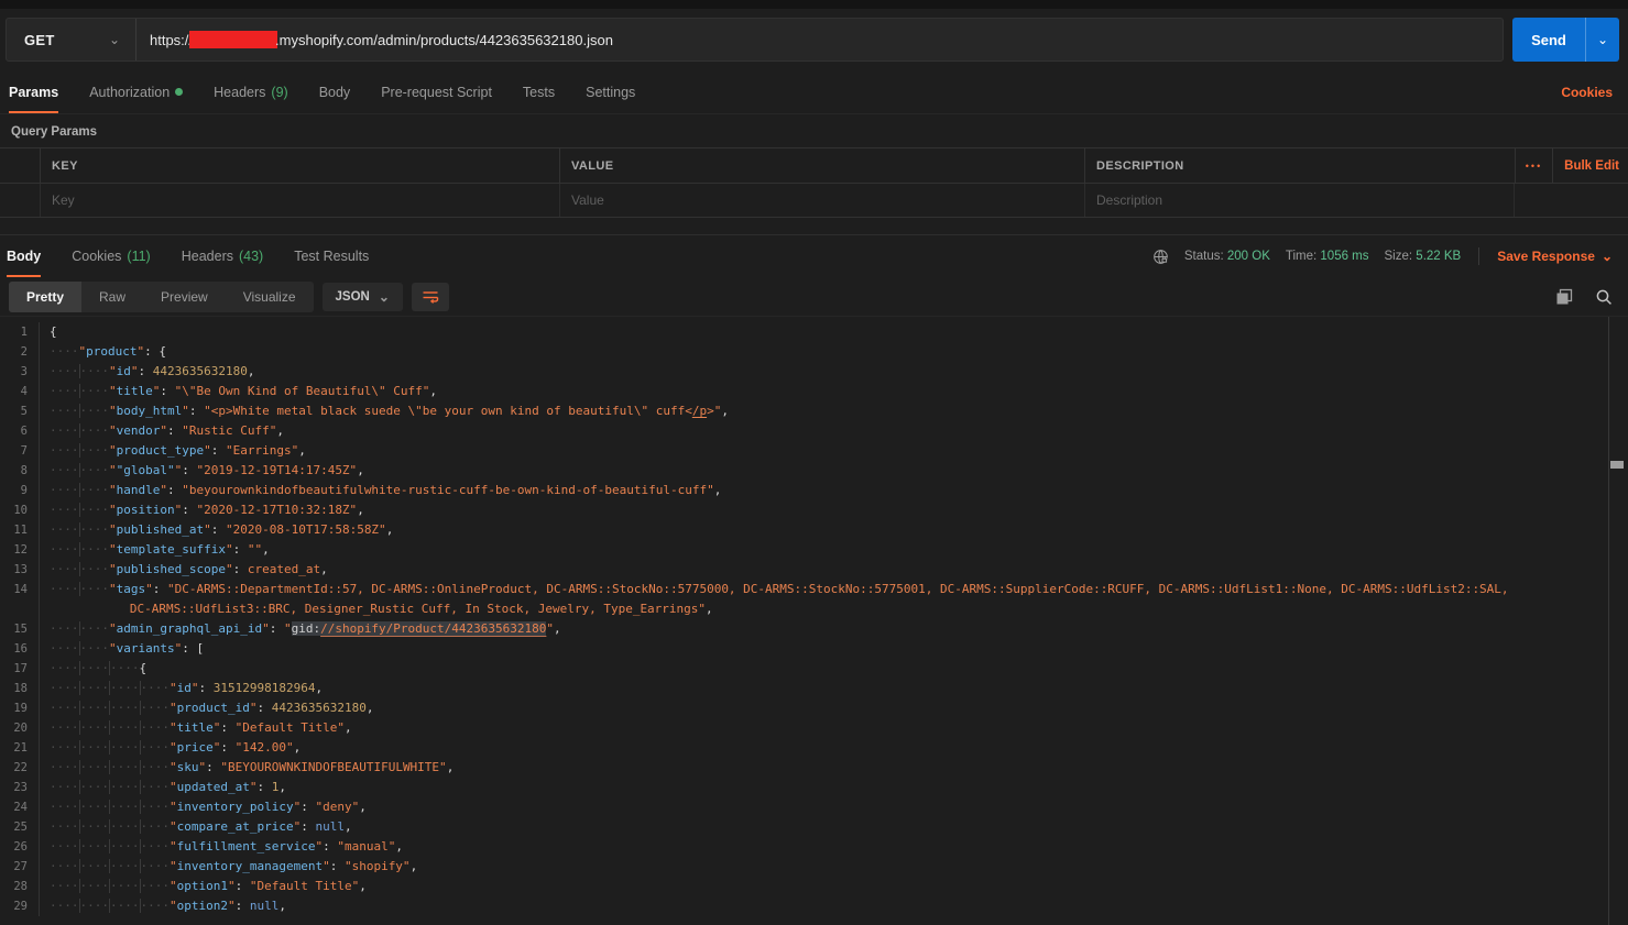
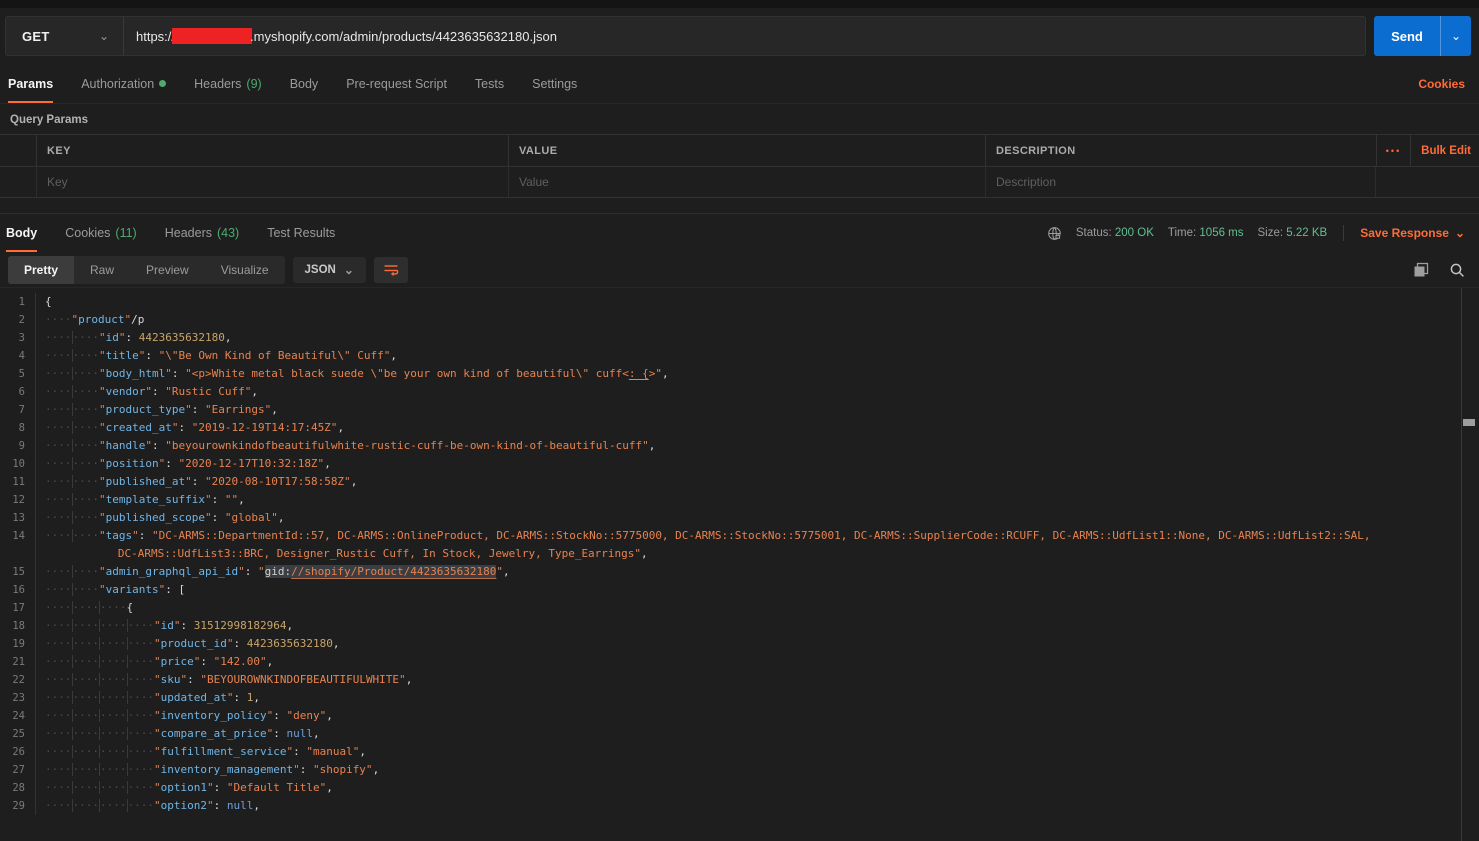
  GET
  ⌄
  https:/
  .myshopify.com/admin/products/4423635632180.json
  Send
  ⌄
  Params
  Authorization
  Headers
  (9)
  Body
  Pre-request Script
  Tests
  Settings
  Cookies
  Query Params
  KEY
  VALUE
  DESCRIPTION
  •••
  Bulk Edit
  Key
  Value
  Description
  Body
  Cookies
  (11)
  Headers
  (43)
  Test Results
  Status: 200 OK
  Time: 1056 ms
  Size: 5.22 KB
  Save Response
  ⌄
  Pretty
  Raw
  Preview
  Visualize
  JSON
  ⌄
  1
  {
  2
- ····"product": {
+ ····"product"/p
  3
  ········"id": 4423635632180,
  4
  ········"title": "\"Be Own Kind of Beautiful\" Cuff",
  5
- ········"body_html": "<p>White metal black suede \"be your own kind of beautiful\" cuff</p>",
+ ········"body_html": "<p>White metal black suede \"be your own kind of beautiful\" cuff<: {>",
  6
  ········"vendor": "Rustic Cuff",
  7
  ········"product_type": "Earrings",
  8
- ········""global"": "2019-12-19T14:17:45Z",
+ ········"created_at": "2019-12-19T14:17:45Z",
  9
  ········"handle": "beyourownkindofbeautifulwhite-rustic-cuff-be-own-kind-of-beautiful-cuff",
  10
  ········"position": "2020-12-17T10:32:18Z",
  11
  ········"published_at": "2020-08-10T17:58:58Z",
  12
  ········"template_suffix": "",
  13
- ········"published_scope": created_at,
+ ········"published_scope": "global",
  14
  ········"tags": "DC-ARMS::DepartmentId::57, DC-ARMS::OnlineProduct, DC-ARMS::StockNo::5775000, DC-ARMS::StockNo::5775001, DC-ARMS::SupplierCode::RCUFF, DC-ARMS::UdfList1::None, DC-ARMS::UdfList2::SAL,
  DC-ARMS::UdfList3::BRC, Designer_Rustic Cuff, In Stock, Jewelry, Type_Earrings",
  15
  ········"admin_graphql_api_id": "gid://shopify/Product/4423635632180",
  16
  ········"variants": [
  17
  ············{
  18
  ················"id": 31512998182964,
  19
  ················"product_id": 4423635632180,
- 20
- ················"title": "Default Title",
  21
  ················"price": "142.00",
  22
  ················"sku": "BEYOUROWNKINDOFBEAUTIFULWHITE",
  23
  ················"updated_at": 1,
  24
  ················"inventory_policy": "deny",
  25
  ················"compare_at_price": null,
  26
  ················"fulfillment_service": "manual",
  27
  ················"inventory_management": "shopify",
  28
  ················"option1": "Default Title",
  29
  ················"option2": null,
